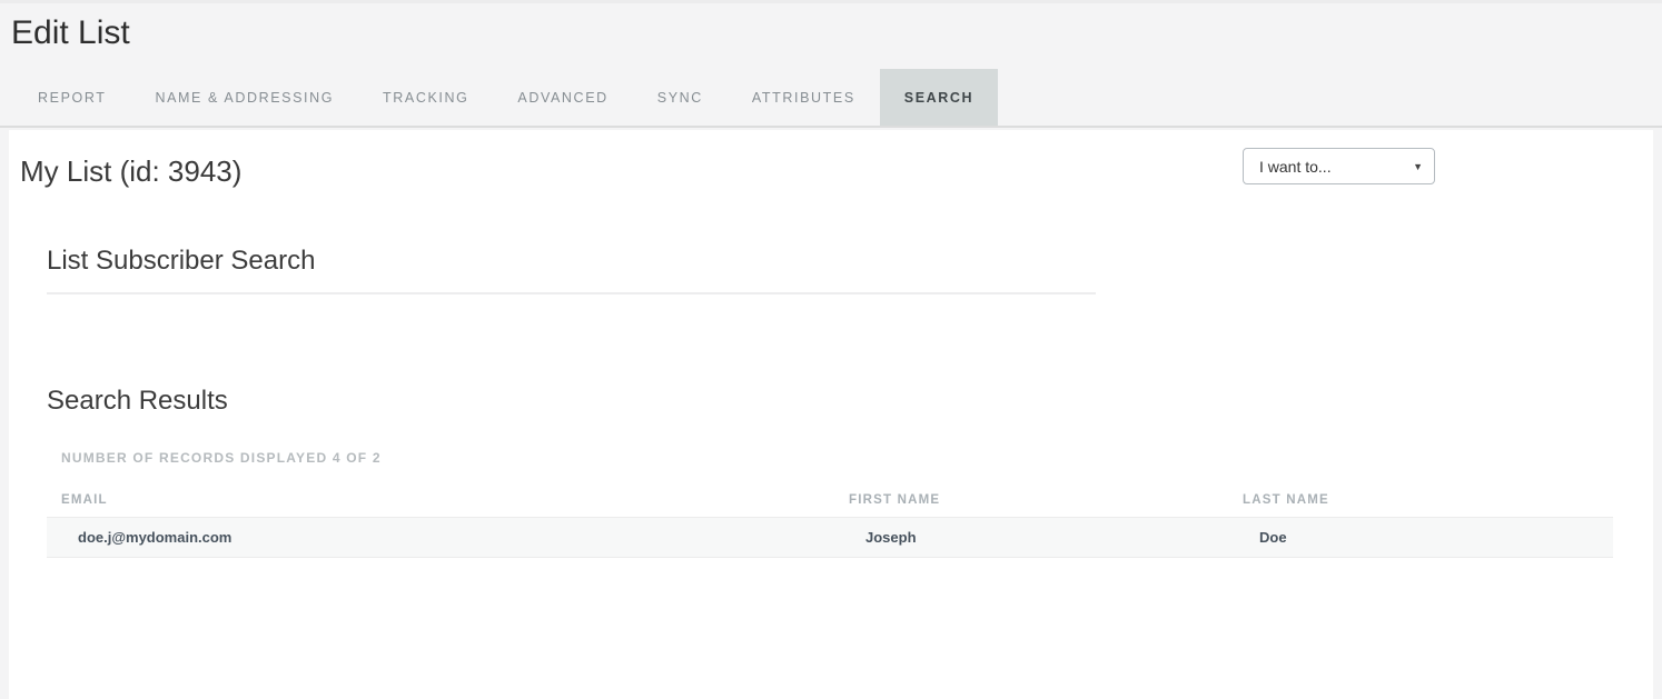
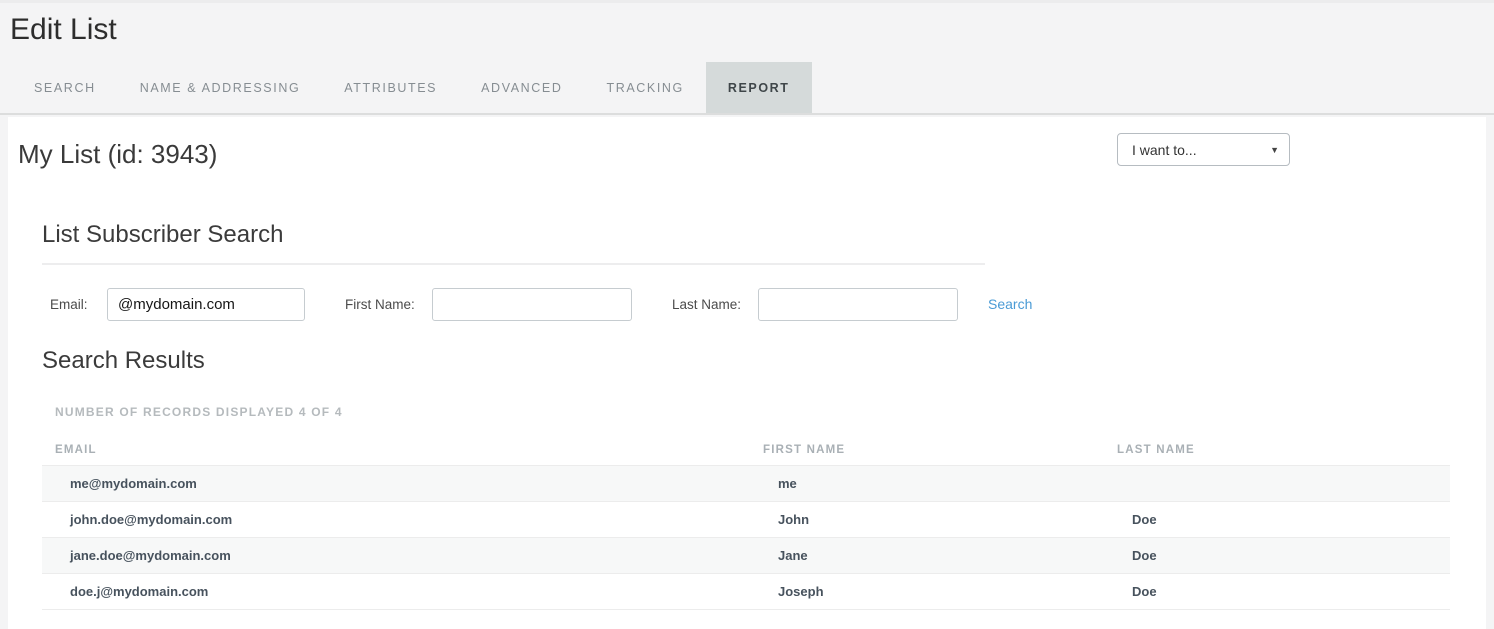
  Edit List
- REPORT
+ SEARCH
  NAME & ADDRESSING
- TRACKING
+ ATTRIBUTES
  ADVANCED
- SYNC
- ATTRIBUTES
+ TRACKING
- SEARCH
+ REPORT
  My List (id: 3943)
  I want to...
  ▼
  List Subscriber Search
+ Email:
+ @mydomain.com
+ First Name:
+ Last Name:
+ Search
  Search Results
- NUMBER OF RECORDS DISPLAYED 4 OF 2
+ NUMBER OF RECORDS DISPLAYED 4 OF 4
  EMAIL	FIRST NAME	LAST NAME
+ me@mydomain.com	me
+ john.doe@mydomain.com	John	Doe
+ jane.doe@mydomain.com	Jane	Doe
  doe.j@mydomain.com	Joseph	Doe
